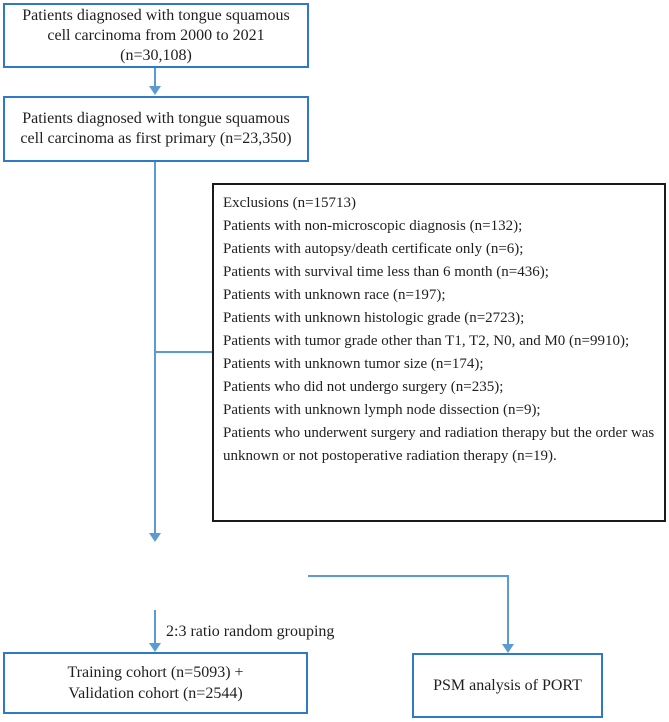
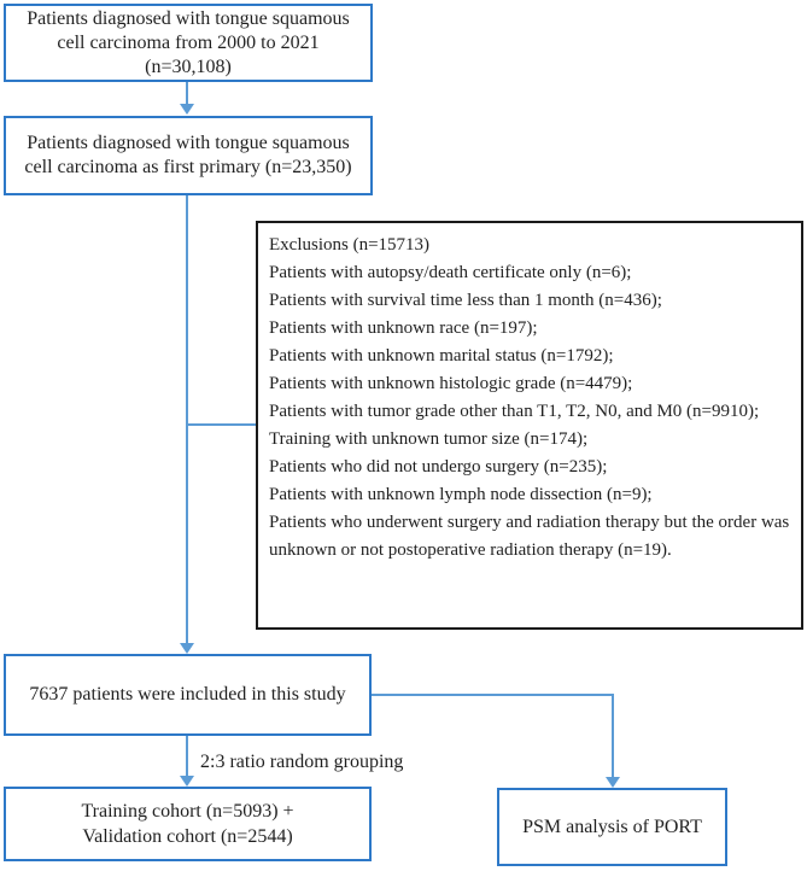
  Patients diagnosed with tongue squamous
  cell carcinoma from 2000 to 2021
  (n=30,108)
  Patients diagnosed with tongue squamous
  cell carcinoma as first primary (n=23,350)
  Exclusions (n=15713)
- Patients with non-microscopic diagnosis (n=132);
  Patients with autopsy/death certificate only (n=6);
- Patients with survival time less than 6 month (n=436);
+ Patients with survival time less than 1 month (n=436);
  Patients with unknown race (n=197);
+ Patients with unknown marital status (n=1792);
- Patients with unknown histologic grade (n=2723);
+ Patients with unknown histologic grade (n=4479);
  Patients with tumor grade other than T1, T2, N0, and M0 (n=9910);
- Patients with unknown tumor size (n=174);
+ Training with unknown tumor size (n=174);
  Patients who did not undergo surgery (n=235);
  Patients with unknown lymph node dissection (n=9);
  Patients who underwent surgery and radiation therapy but the order was unknown or not postoperative radiation therapy (n=19).
+ 7637 patients were included in this study
  2:3 ratio random grouping
  Training cohort (n=5093) +
  Validation cohort (n=2544)
  PSM analysis of PORT
